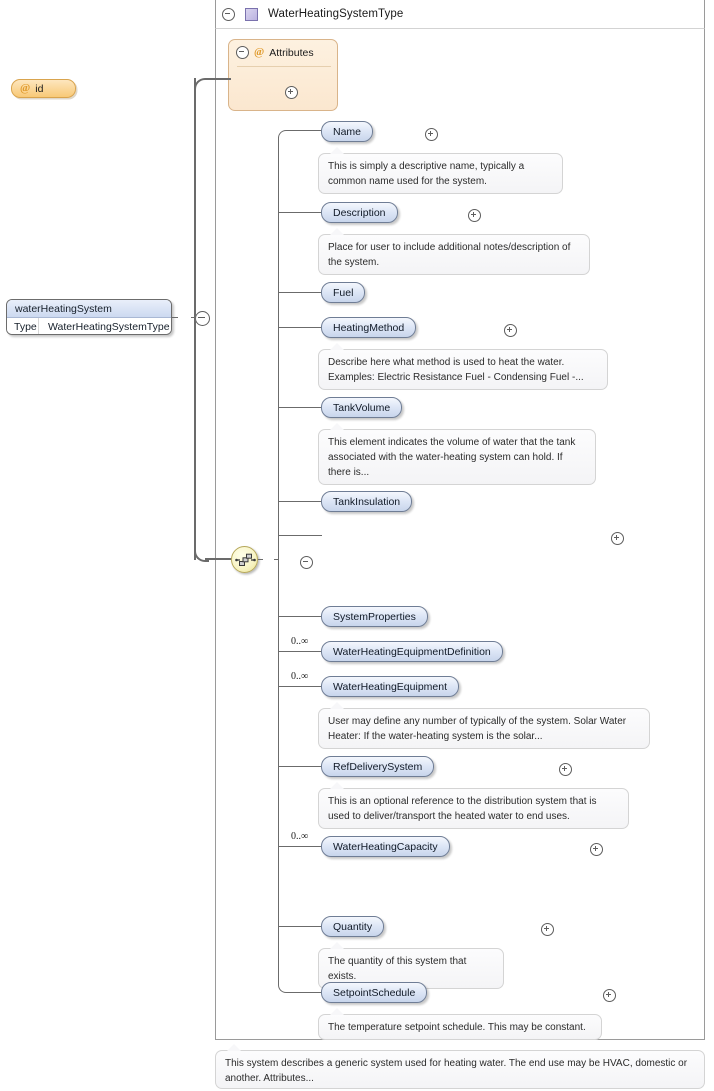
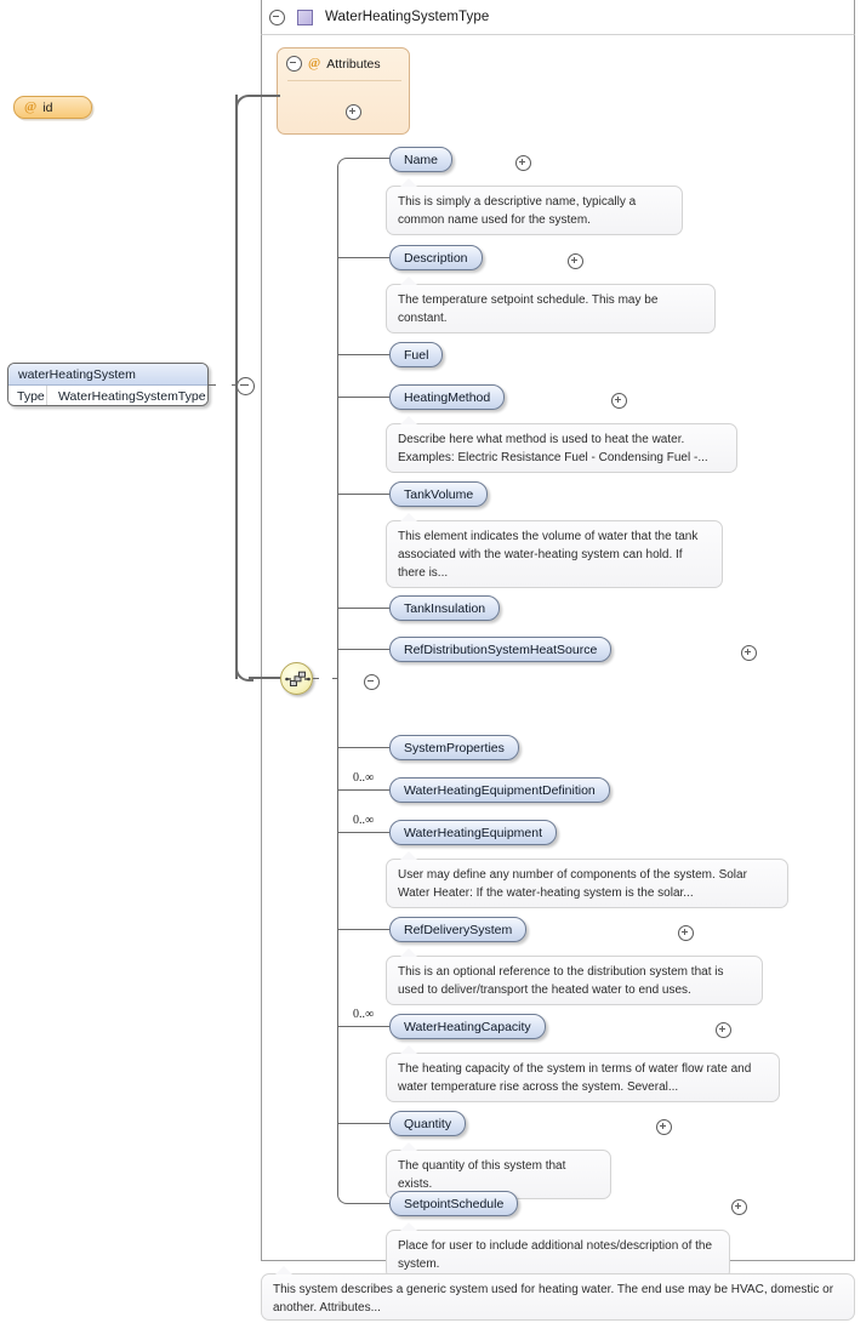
  WaterHeatingSystemType
  @
  Attributes
  @
  id
  waterHeatingSystem
  Type
  WaterHeatingSystemType
  Name
  This is simply a descriptive name, typically a common name used for the system.
  Description
- Place for user to include additional notes/description of the system.
+ The temperature setpoint schedule. This may be constant.
  Fuel
  HeatingMethod
  Describe here what method is used to heat the water. Examples: Electric Resistance Fuel - Condensing Fuel -...
  TankVolume
  This element indicates the volume of water that the tank associated with the water-heating system can hold. If there is...
  TankInsulation
+ RefDistributionSystemHeatSource
  SystemProperties
  0..∞
  WaterHeatingEquipmentDefinition
  0..∞
  WaterHeatingEquipment
- User may define any number of typically of the system. Solar Water Heater: If the water-heating system is the solar...
+ User may define any number of components of the system. Solar Water Heater: If the water-heating system is the solar...
  RefDeliverySystem
  This is an optional reference to the distribution system that is used to deliver/transport the heated water to end uses.
  0..∞
  WaterHeatingCapacity
+ The heating capacity of the system in terms of water flow rate and water temperature rise across the system. Several...
  Quantity
  The quantity of this system that exists.
  SetpointSchedule
- The temperature setpoint schedule. This may be constant.
+ Place for user to include additional notes/description of the system.
  This system describes a generic system used for heating water. The end use may be HVAC, domestic or another. Attributes...
